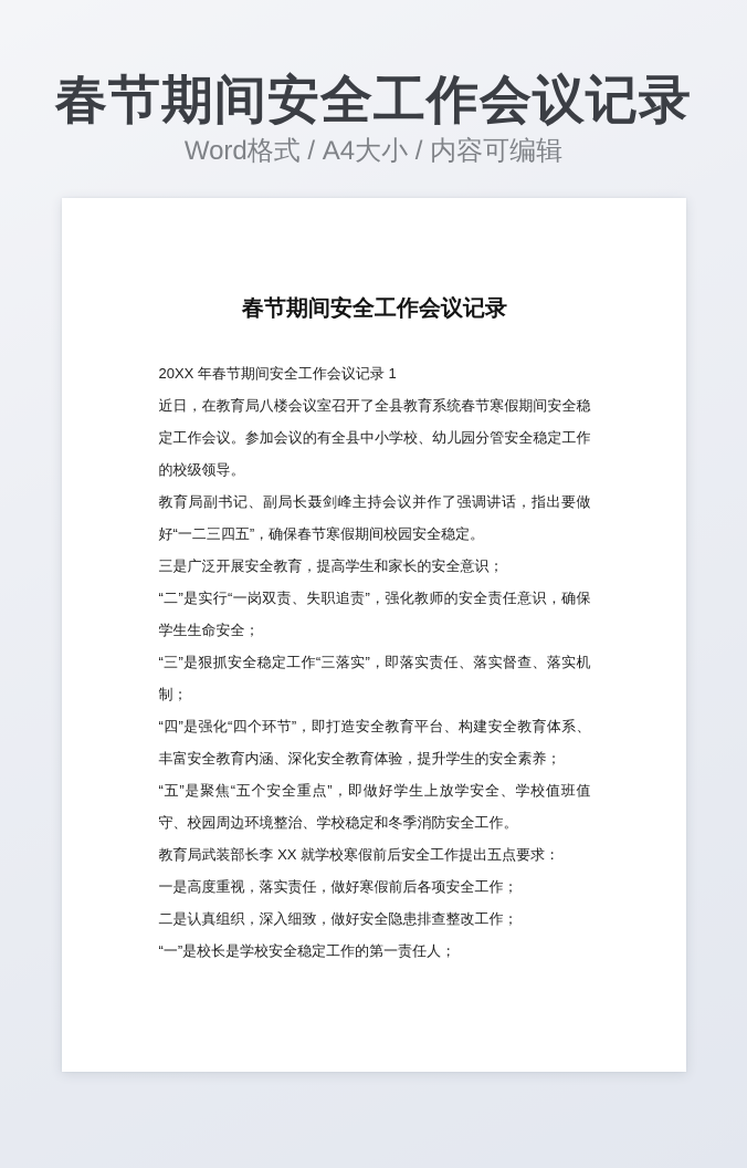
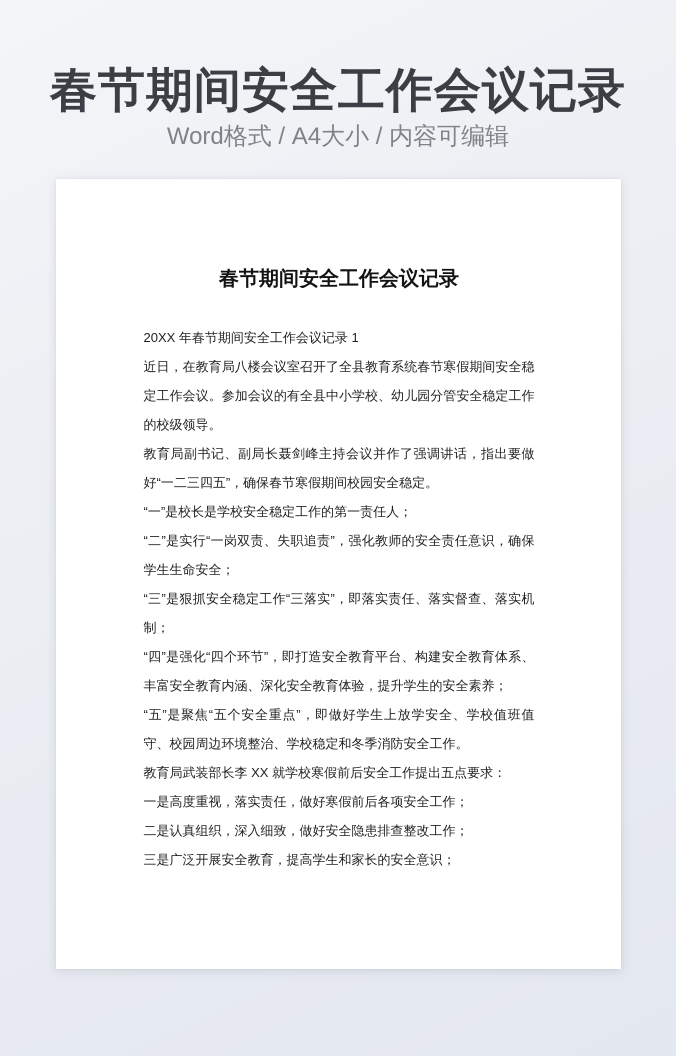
  春节期间安全工作会议记录
  Word格式 / A4大小 / 内容可编辑
  春节期间安全工作会议记录
  20XX 年春节期间安全工作会议记录 1
  近日，在教育局八楼会议室召开了全县教育系统春节寒假期间安全稳定工作会议。参加会议的有全县中小学校、幼儿园分管安全稳定工作的校级领导。
  教育局副书记、副局长聂剑峰主持会议并作了强调讲话，指出要做好“一二三四五”，确保春节寒假期间校园安全稳定。
- 三是广泛开展安全教育，提高学生和家长的安全意识；
+ “一”是校长是学校安全稳定工作的第一责任人；
  “二”是实行“一岗双责、失职追责”，强化教师的安全责任意识，确保学生生命安全；
  “三”是狠抓安全稳定工作“三落实”，即落实责任、落实督查、落实机制；
  “四”是强化“四个环节”，即打造安全教育平台、构建安全教育体系、丰富安全教育内涵、深化安全教育体验，提升学生的安全素养；
  “五”是聚焦“五个安全重点”，即做好学生上放学安全、学校值班值守、校园周边环境整治、学校稳定和冬季消防安全工作。
  教育局武装部长李 XX 就学校寒假前后安全工作提出五点要求：
  一是高度重视，落实责任，做好寒假前后各项安全工作；
  二是认真组织，深入细致，做好安全隐患排查整改工作；
- “一”是校长是学校安全稳定工作的第一责任人；
+ 三是广泛开展安全教育，提高学生和家长的安全意识；
